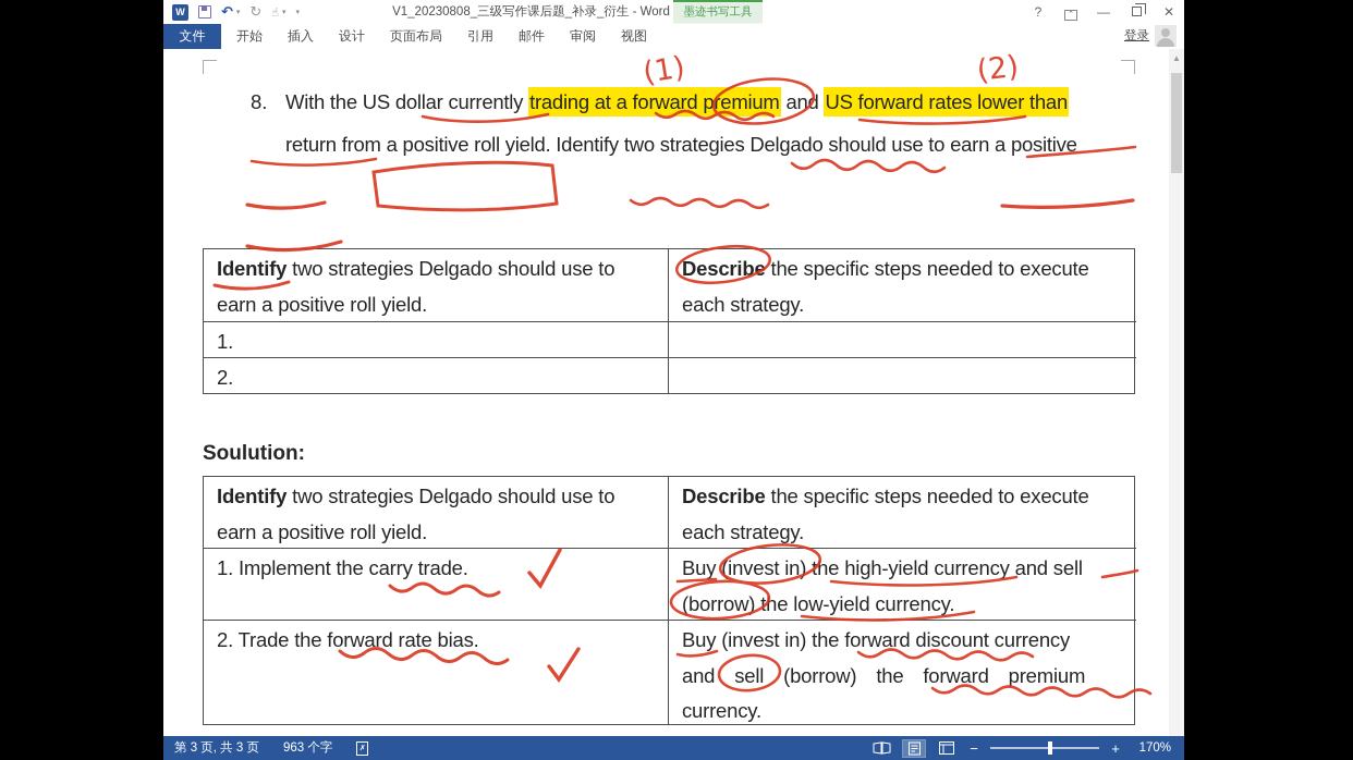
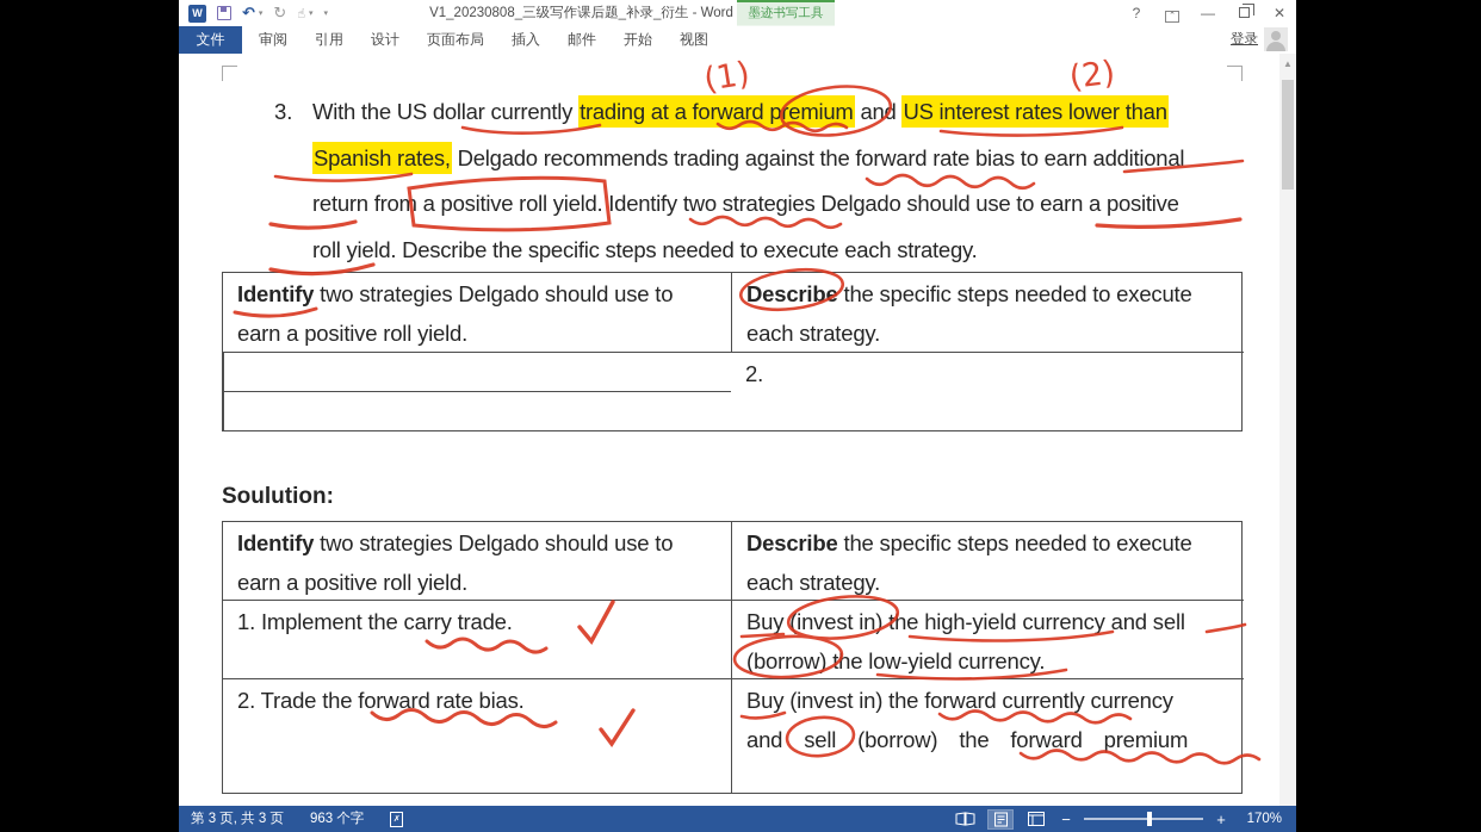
  W
  ↶
  ↻
  ☝
  V1_20230808_三级写作课后题_补录_衍生 - Word
  ?
  —
  ✕
  墨迹书写工具
  文件
- 开始
+ 审阅
- 插入
+ 引用
  设计
  页面布局
- 引用
+ 插入
  邮件
- 审阅
+ 开始
  视图
  登录
- 8.
+ 3.
- With the US dollar currently trading at a forward premium an US forward rates lower than
+ With the US dollar currently trading at a forward premium an US interest rates lower than
+ Spanish rates, Delgado recommends trading against the forward rate bias to earn additional
  return from a positive roll yield. Identify two strategies Delgado should use to earn a positive
+ roll yield. Describe the specific steps needed to execute each strategy.
  Identify two strategies Delgado should use to
  earn a positive roll yield.
  Describe the specific steps needed to execute
  each strategy.
- 1.
  2.
  Soulution:
  Identify two strategies Delgado should use to
  earn a positive roll yield.
  Describe the specific steps needed to execute
  each strategy.
  1. Implement the carry trade.
  Buy (invest in)he high-yield currency and sell
  (borrow) the low-yield currency.
  2. Trade the forward rate bias.
- Buy (invest in) the forward discount currency
+ Buy (invest in) the forward currently currency
  and sell (borrow) the forward premium
- currency.
  ▲
  第 3 页, 共 3 页
  963 个字
  −
  +
  170%
